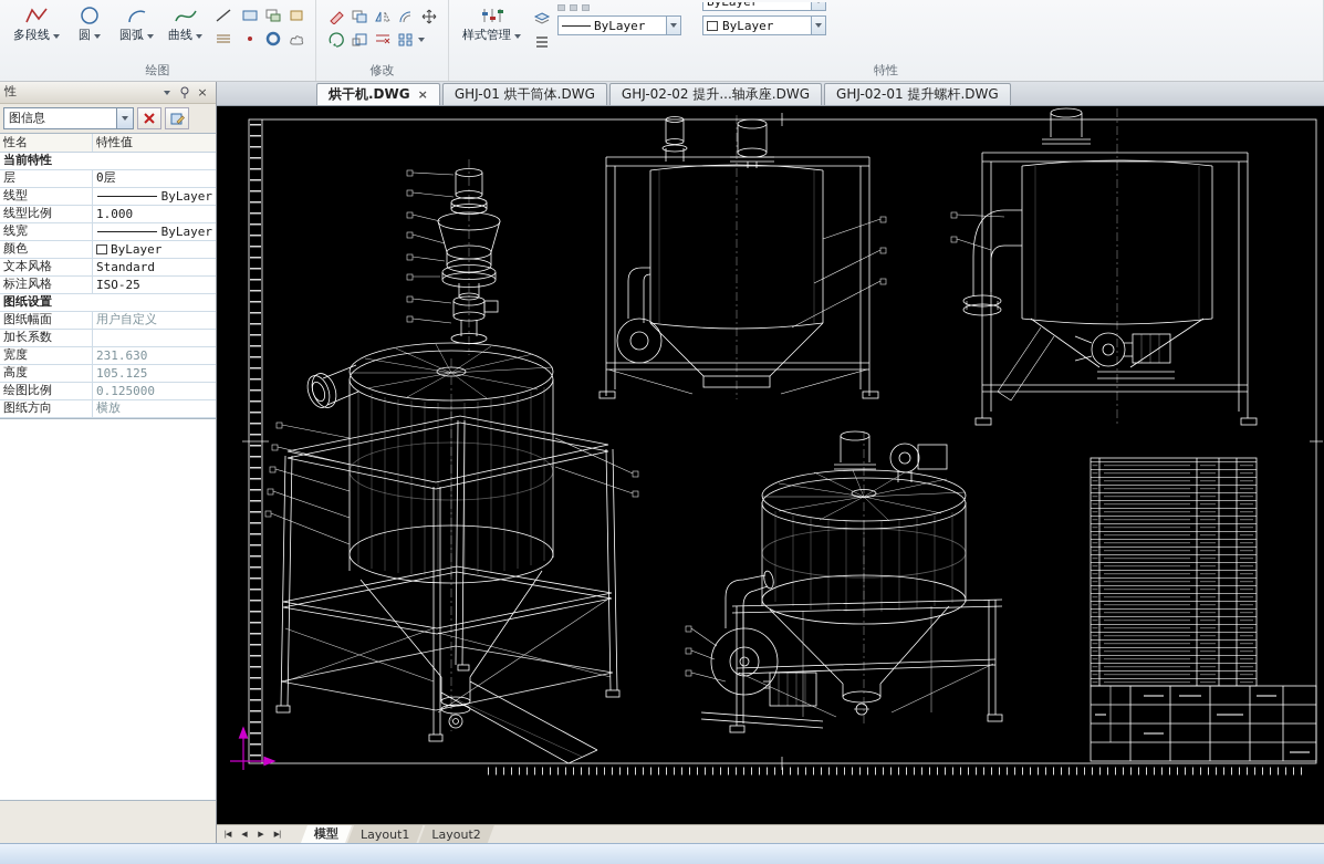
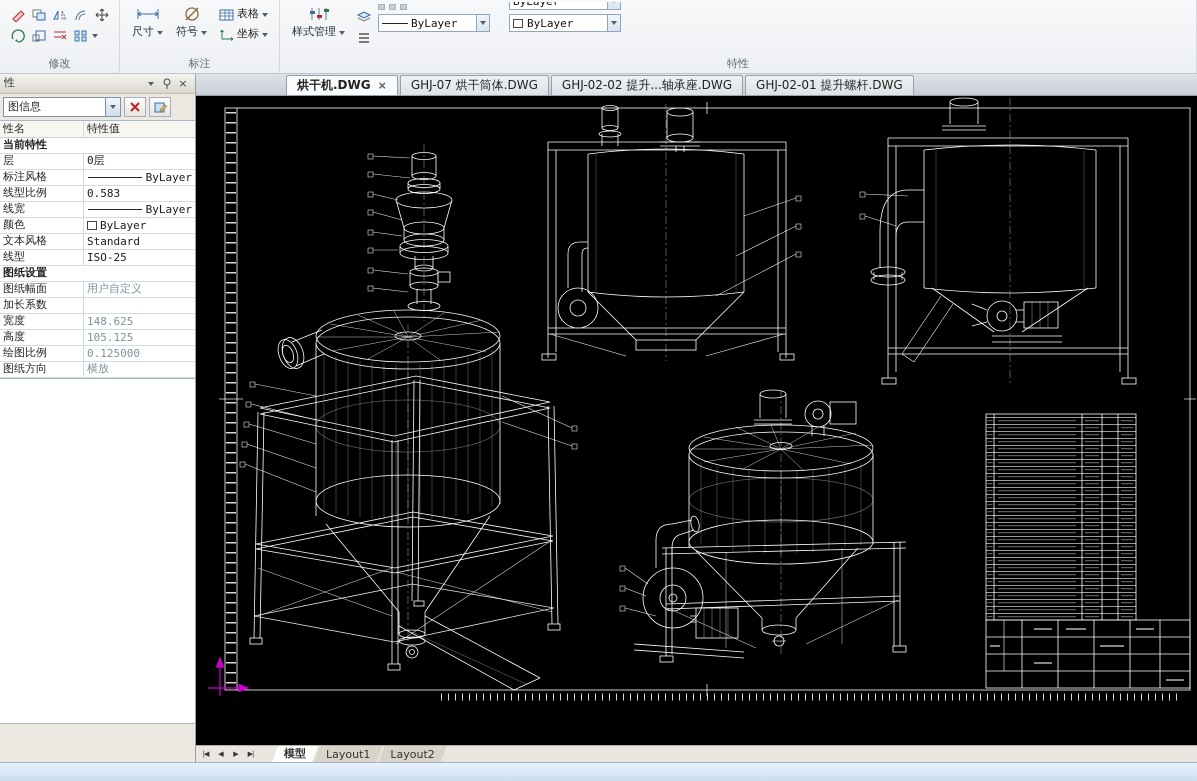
- 多段线
- 圆
- 圆弧
- 曲线
- 绘图
  修改
+ 尺寸
+ 符号
+ 表格
+ 坐标
+ 标注
  样式管理
  ByLayer
  ByLayer
  特性
  性
  ×
  图信息
  性名
  特性值
  当前特性
  层
  0层
- 线型
+ 标注风格
  ByLayer
  线型比例
- 1.000
+ 0.583
  线宽
  ByLayer
  颜色
  ByLayer
  文本风格
  Standard
- 标注风格
+ 线型
  ISO-25
  图纸设置
  图纸幅面
  用户自定义
  加长系数
  宽度
- 231.630
+ 148.625
  高度
  105.125
  绘图比例
  0.125000
  图纸方向
  横放
  烘干机.DWG
  ×
- GHJ-01 烘干筒体.DWG
+ GHJ-07 烘干筒体.DWG
  GHJ-02-02 提升...轴承座.DWG
  GHJ-02-01 提升螺杆.DWG
  |◀
  ◀
  ▶
  ▶|
  模型
  Layout1
  Layout2
